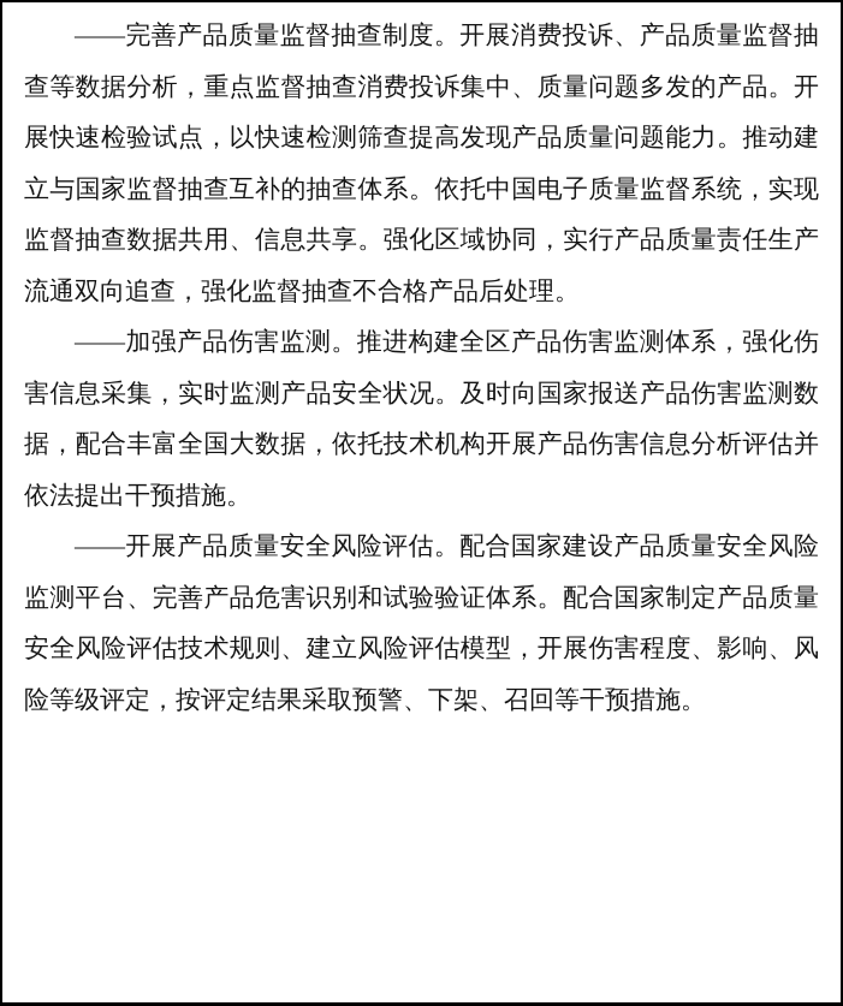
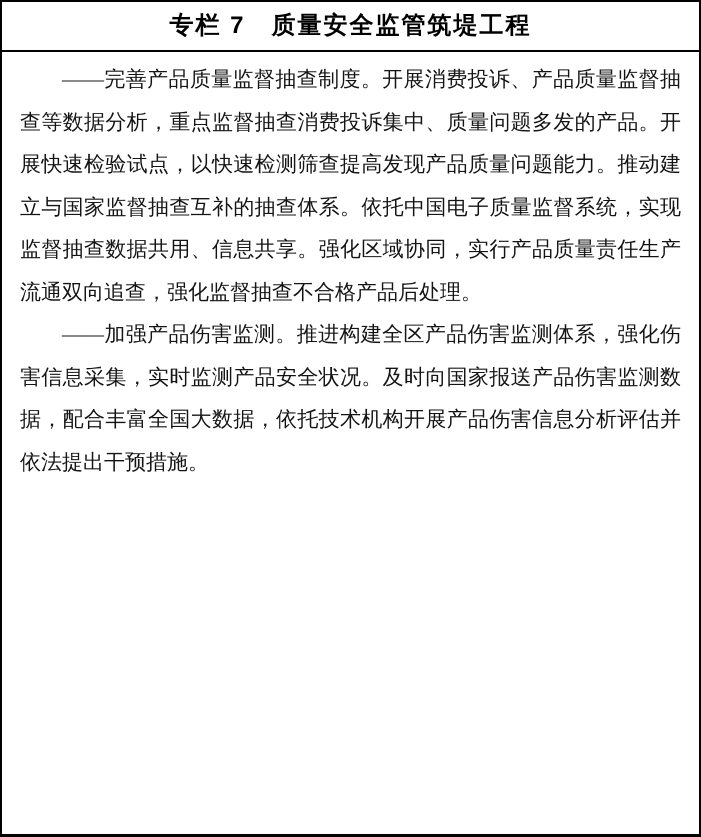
+ 专栏 7 质量安全监管筑堤工程
  ——完善产品质量监督抽查制度。开展消费投诉、产品质量监督抽查等数据分析，重点监督抽查消费投诉集中、质量问题多发的产品。开展快速检验试点，以快速检测筛查提高发现产品质量问题能力。推动建立与国家监督抽查互补的抽查体系。依托中国电子质量监督系统，实现监督抽查数据共用、信息共享。强化区域协同，实行产品质量责任生产流通双向追查，强化监督抽查不合格产品后处理。
  ——加强产品伤害监测。推进构建全区产品伤害监测体系，强化伤害信息采集，实时监测产品安全状况。及时向国家报送产品伤害监测数据，配合丰富全国大数据，依托技术机构开展产品伤害信息分析评估并依法提出干预措施。
- ——开展产品质量安全风险评估。配合国家建设产品质量安全风险监测平台、完善产品危害识别和试验验证体系。配合国家制定产品质量安全风险评估技术规则、建立风险评估模型，开展伤害程度、影响、风险等级评定，按评定结果采取预警、下架、召回等干预措施。
